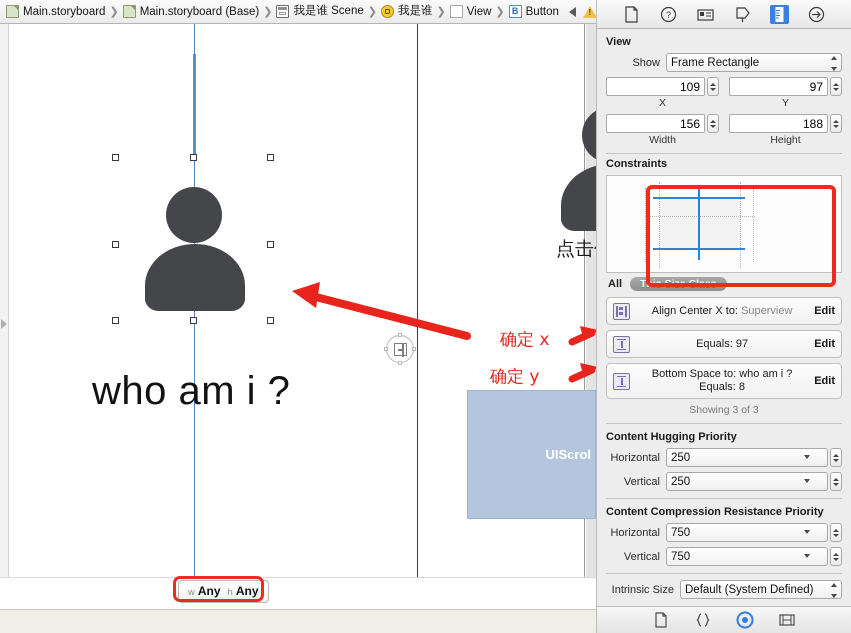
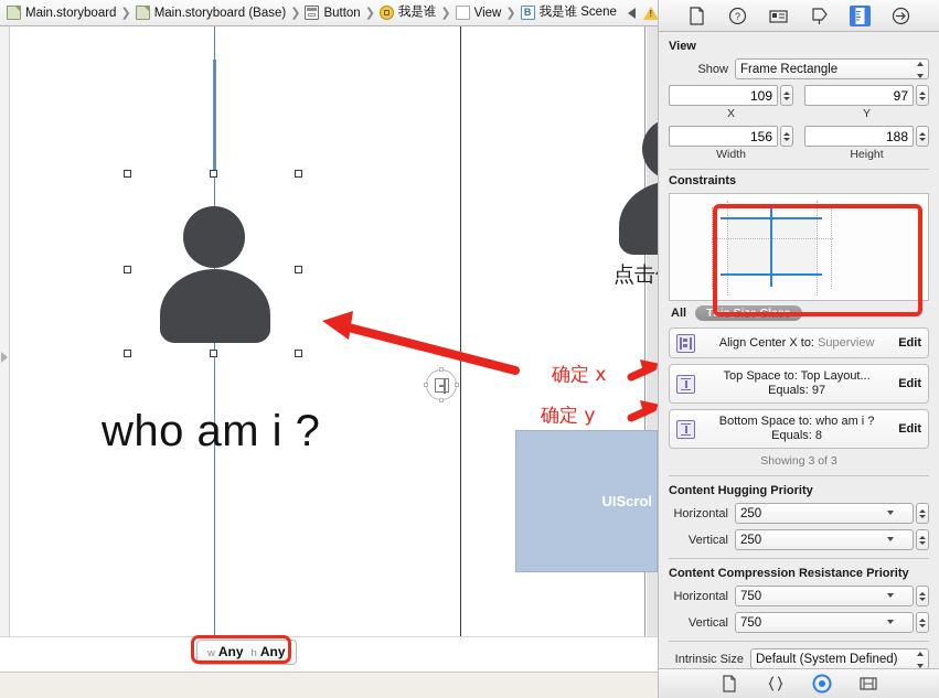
  Main.storyboard
  ❯
  Main.storyboard (Base)
  ❯
- 我是谁 Scene
+ Button
  ❯
  我是谁
  ❯
  View
  ❯
  B
- Button
+ 我是谁 Scene
  who am i ?
  UIScrol
  确定 x
  确定 y
  w
  Any
  h
  Any
  ?
  View
  Show
  Frame Rectangle
  109
  X
  97
  Y
  156
  Width
  188
  Height
  Constraints
  All
  This Size Class
  Align Center X to: Superview
  Edit
+ Top Space to: Top Layout...
  Equals: 97
  Edit
  Bottom Space to: who am i ?
  Equals: 8
  Edit
  Showing 3 of 3
  Content Hugging Priority
  Horizontal
  250
  Vertical
  250
  Content Compression Resistance Priority
  Horizontal
  750
  Vertical
  750
  Intrinsic Size
  Default (System Defined)
